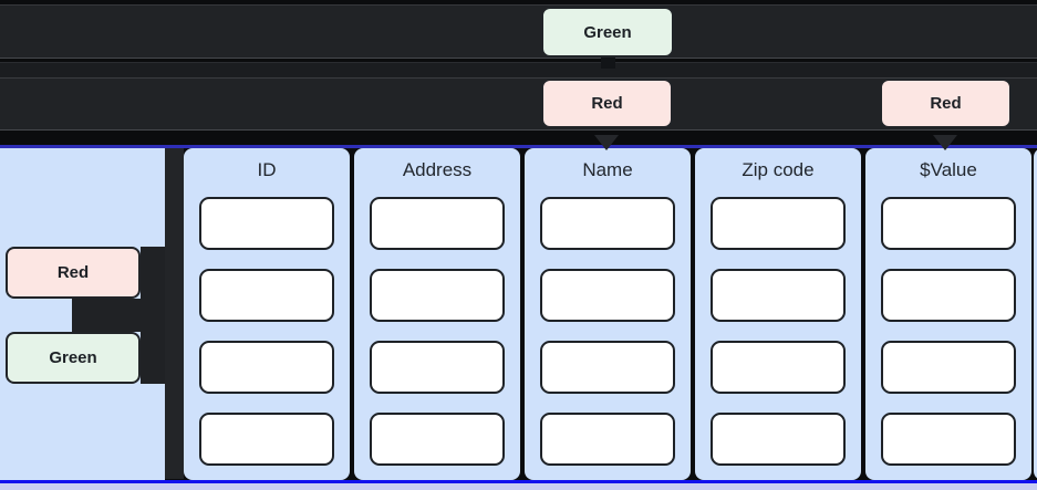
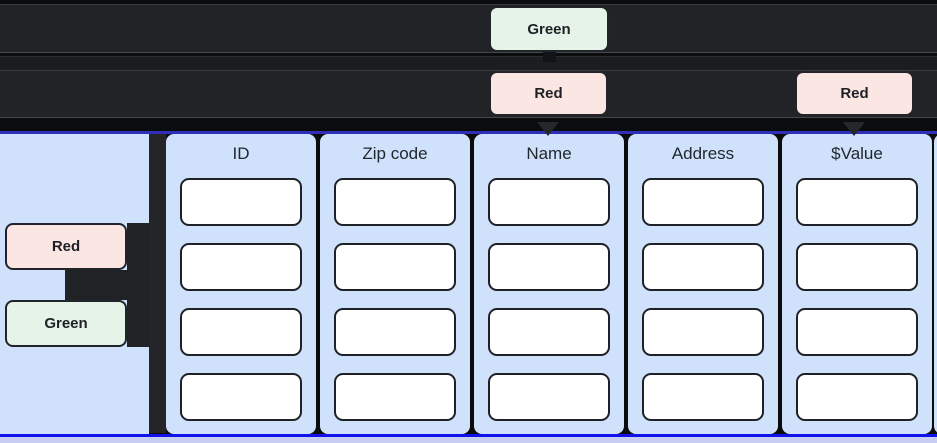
  Green
  Red
  Red
  Red
  Green
  ID
- Address
+ Zip code
  Name
- Zip code
+ Address
  $Value
